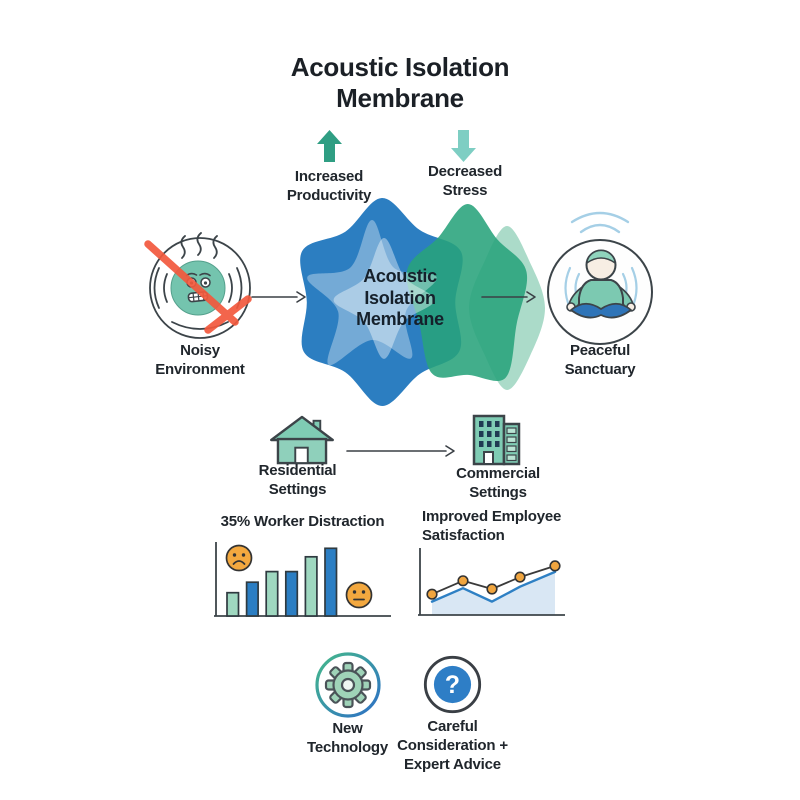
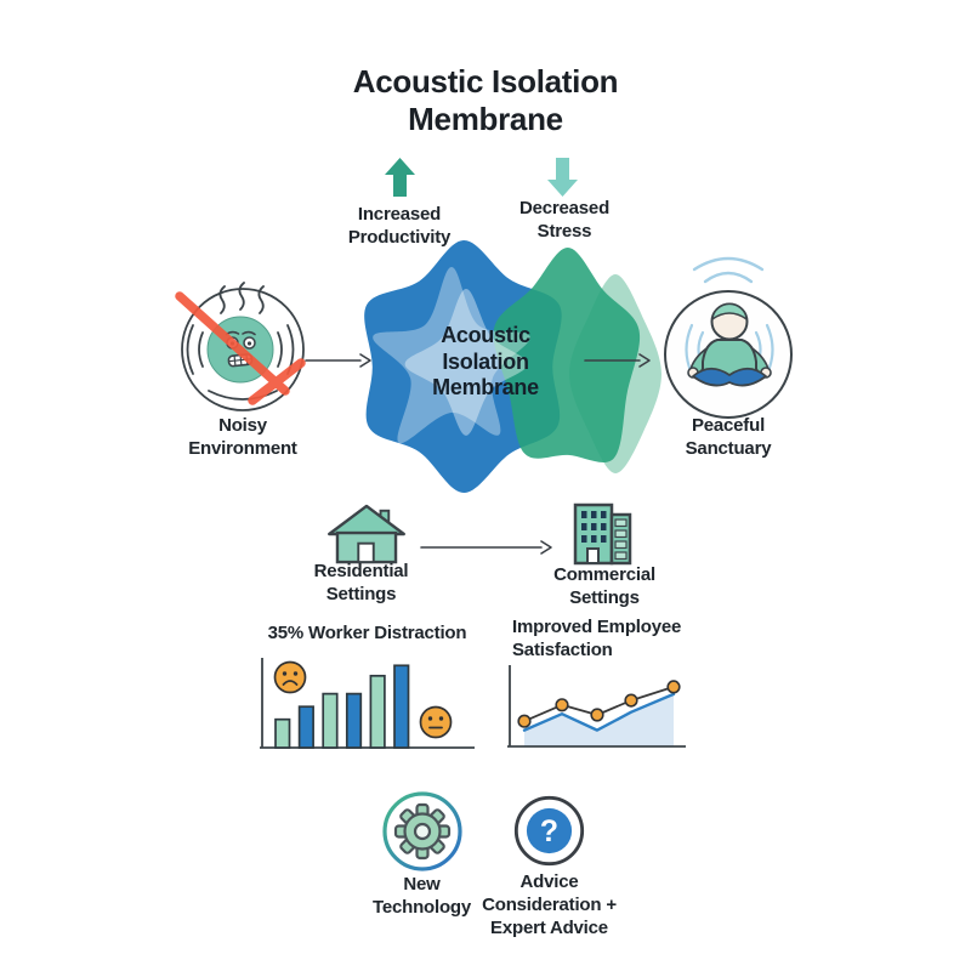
  Acoustic Isolation Membrane
  Increased Productivity
  Decreased Stress
  Noisy Environment
  Acoustic Isolation Membrane
  Peaceful Sanctuary
  Residential Settings
  Commercial Settings
  35% Worker Distraction
  Improved Employee Satisfaction
  New Technology
  ?
- Careful Consideration + Expert Advice
+ Advice Consideration + Expert Advice
